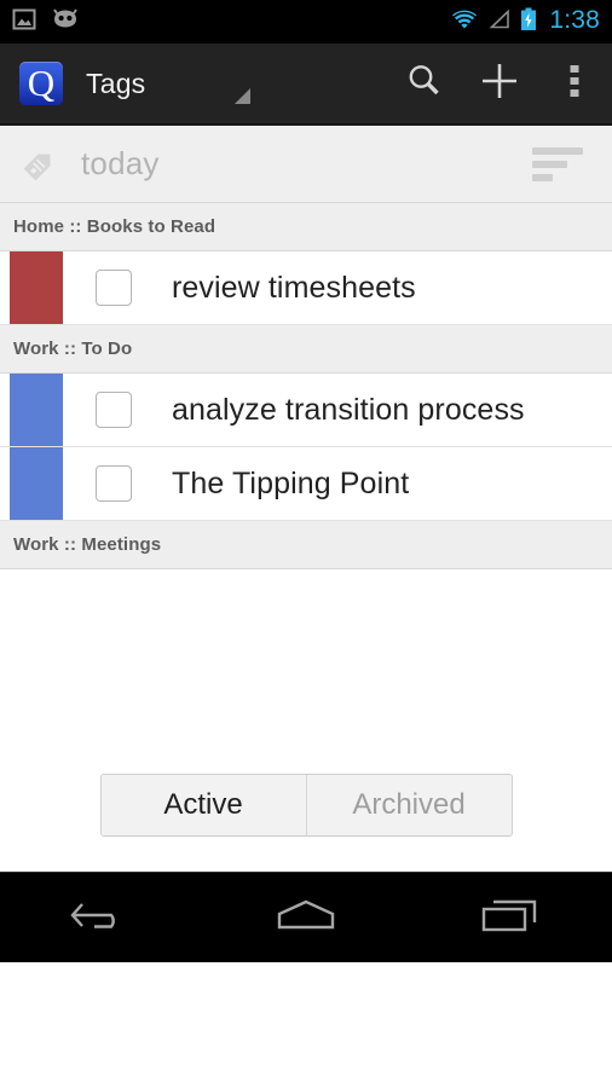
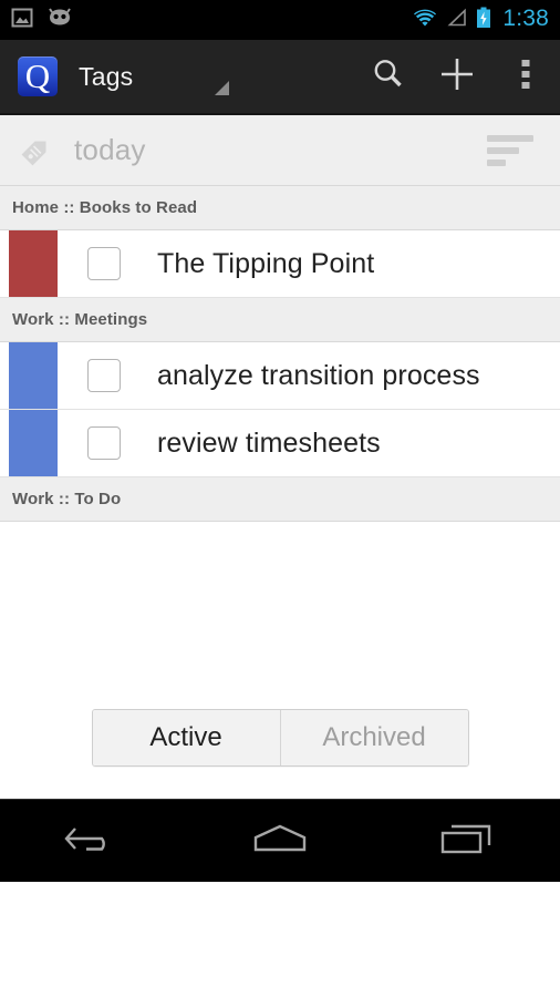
  1:38
  Q
  Tags
  today
  Home :: Books to Read
- review timesheets
+ The Tipping Point
- Work :: To Do
+ Work :: Meetings
  analyze transition process
- The Tipping Point
+ review timesheets
- Work :: Meetings
+ Work :: To Do
  Active
  Archived
